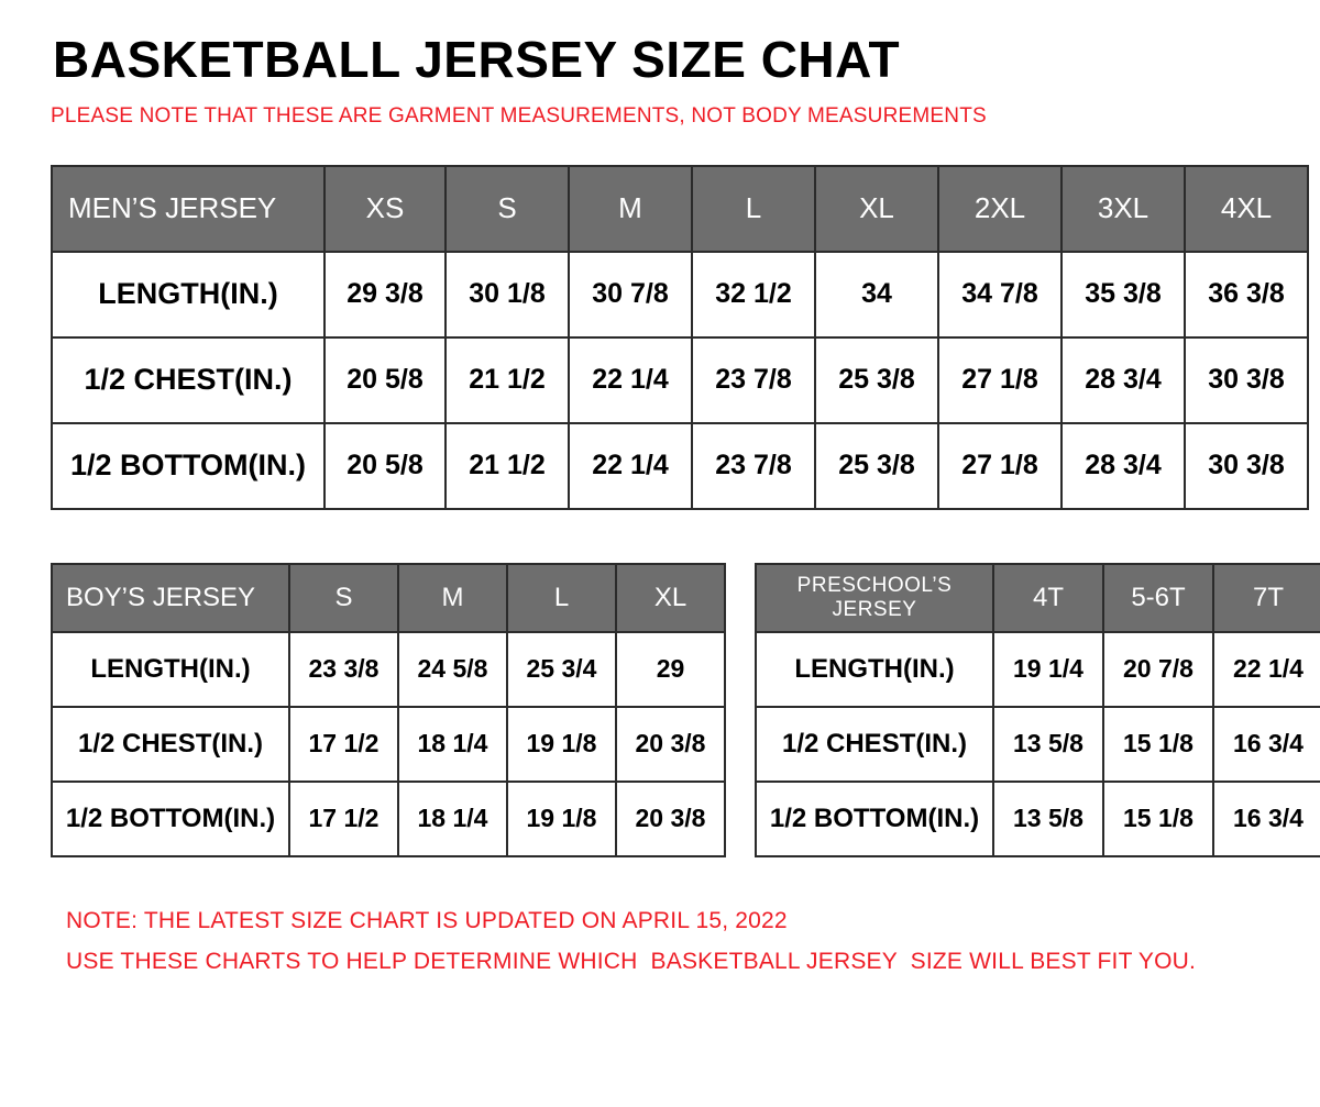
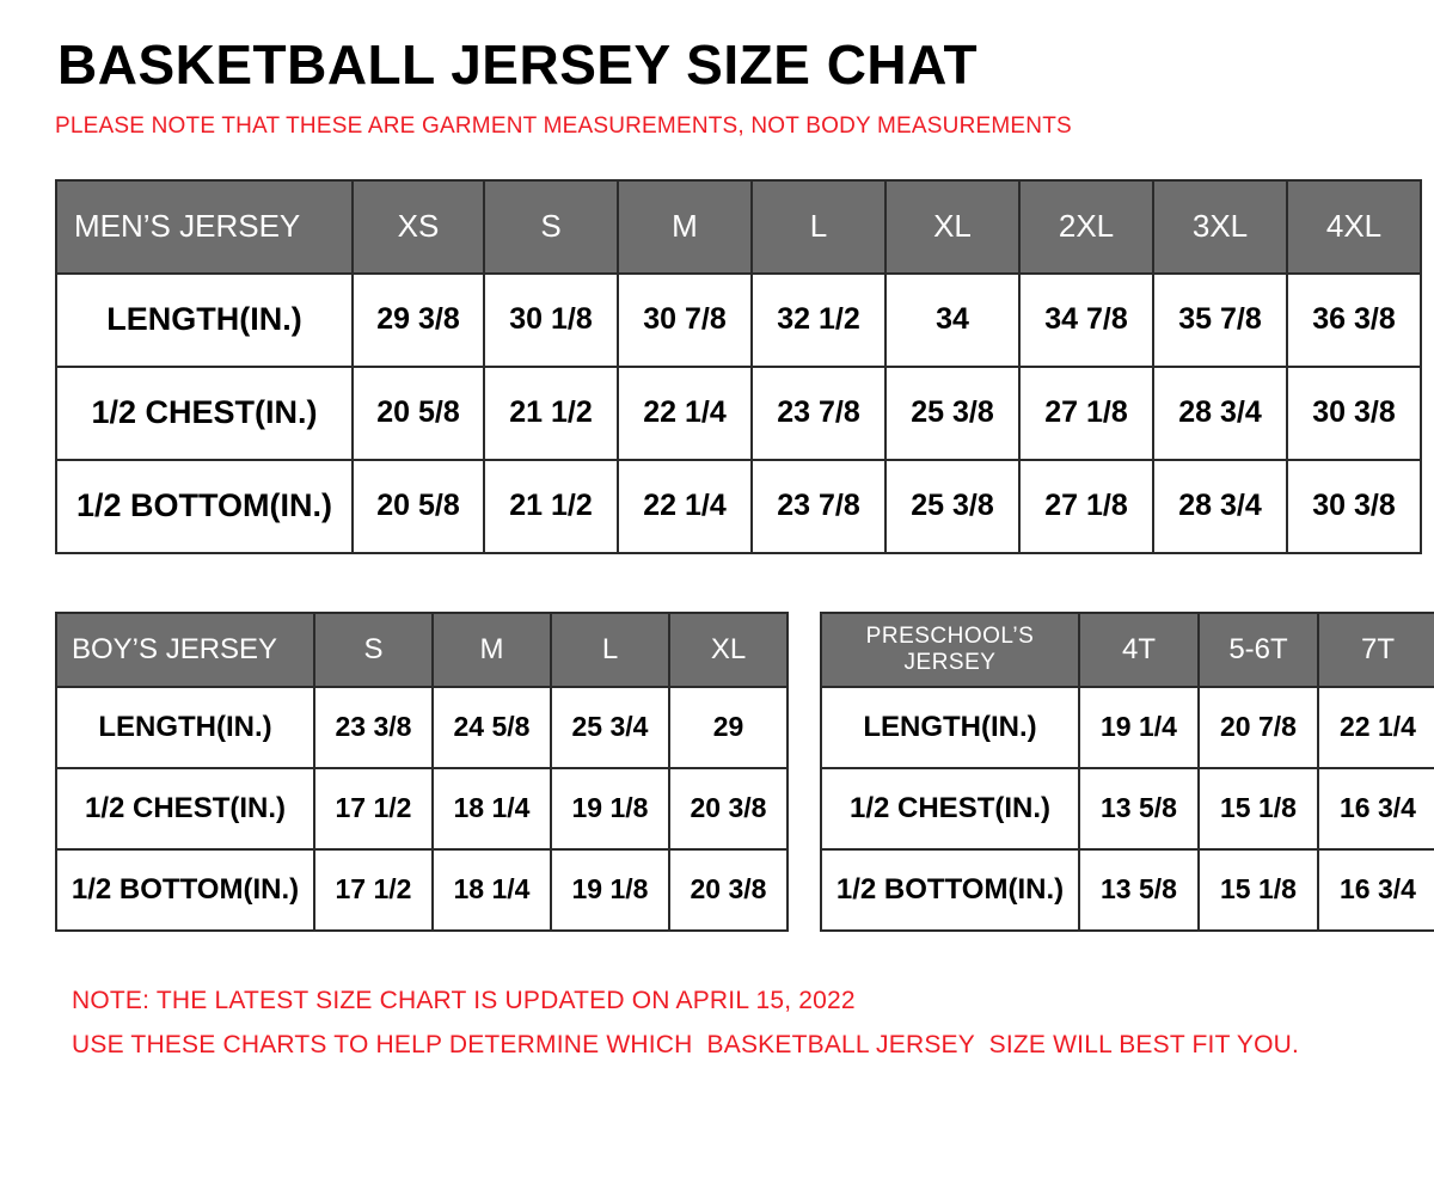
  BASKETBALL JERSEY SIZE CHAT
  PLEASE NOTE THAT THESE ARE GARMENT MEASUREMENTS, NOT BODY MEASUREMENTS
  MEN’S JERSEY	XS	S	M	L	XL	2XL	3XL	4XL
- LENGTH(IN.)	29 3/8	30 1/8	30 7/8	32 1/2	34	34 7/8	35 3/8	36 3/8
+ LENGTH(IN.)	29 3/8	30 1/8	30 7/8	32 1/2	34	34 7/8	35 7/8	36 3/8
  1/2 CHEST(IN.)	20 5/8	21 1/2	22 1/4	23 7/8	25 3/8	27 1/8	28 3/4	30 3/8
  1/2 BOTTOM(IN.)	20 5/8	21 1/2	22 1/4	23 7/8	25 3/8	27 1/8	28 3/4	30 3/8
  BOY’S JERSEY	S	M	L	XL
  LENGTH(IN.)	23 3/8	24 5/8	25 3/4	29
  1/2 CHEST(IN.)	17 1/2	18 1/4	19 1/8	20 3/8
  1/2 BOTTOM(IN.)	17 1/2	18 1/4	19 1/8	20 3/8
  PRESCHOOL’S JERSEY	4T	5-6T	7T
  LENGTH(IN.)	19 1/4	20 7/8	22 1/4
  1/2 CHEST(IN.)	13 5/8	15 1/8	16 3/4
  1/2 BOTTOM(IN.)	13 5/8	15 1/8	16 3/4
  NOTE: THE LATEST SIZE CHART IS UPDATED ON APRIL 15, 2022
  USE THESE CHARTS TO HELP DETERMINE WHICH BASKETBALL JERSEY SIZE WILL BEST FIT YOU.
